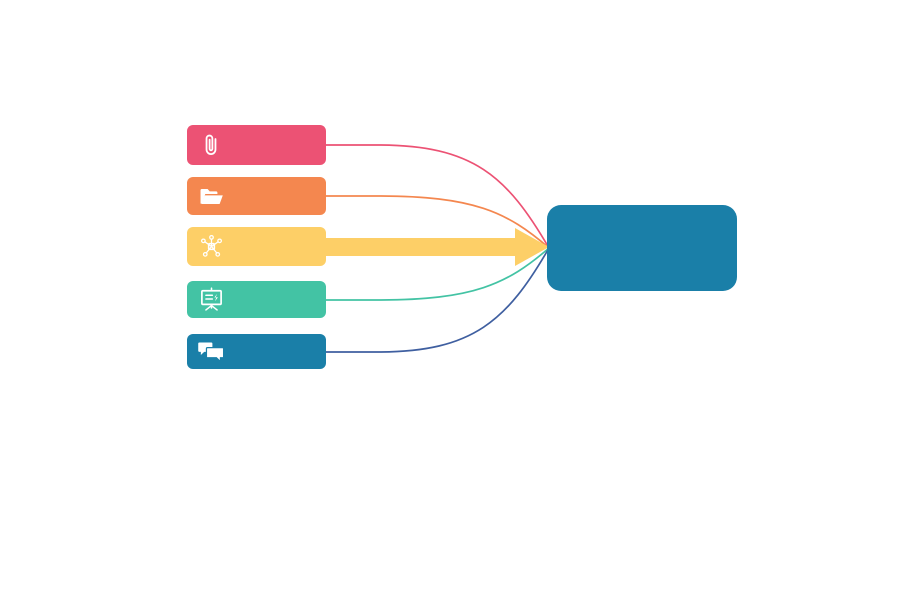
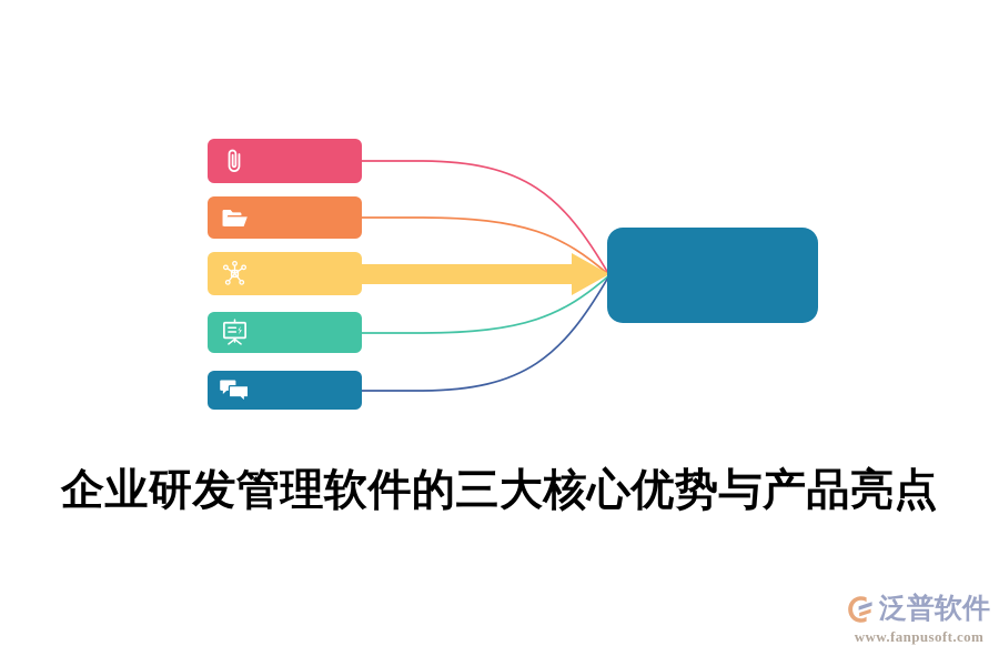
+ 企业研发管理软件的三大核心优势与产品亮点
+ 泛普软件
+ www.fanpusoft.com
